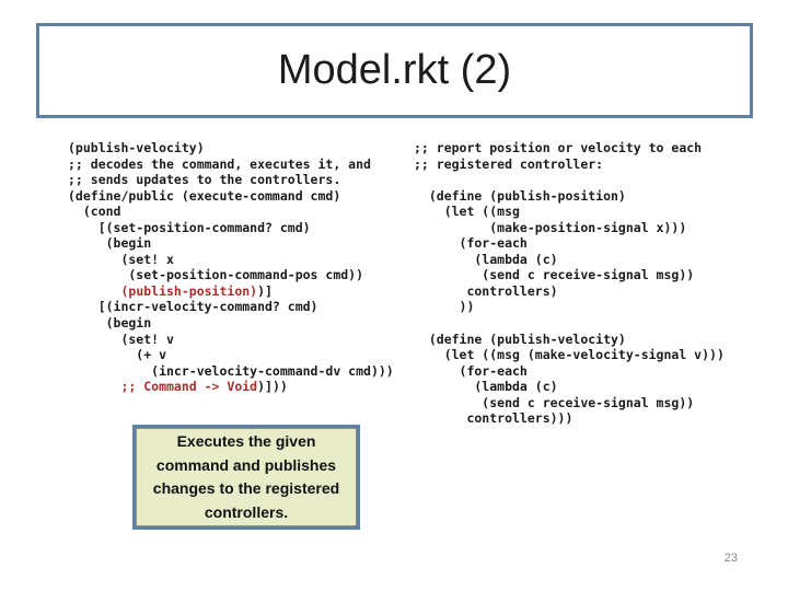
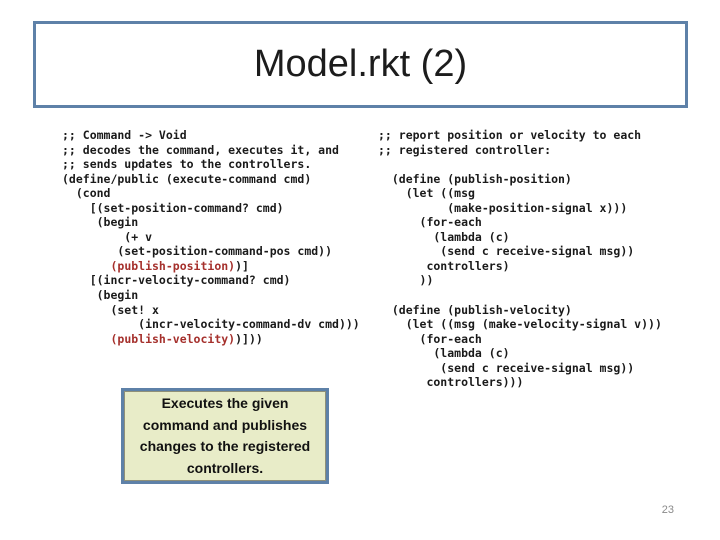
  Model.rkt (2)
- (publish-velocity)
+ ;; Command -> Void
  ;; decodes the command, executes it, and
  ;; sends updates to the controllers.
  (define/public (execute-command cmd)
  (cond
  [(set-position-command? cmd)
  (begin
- (set! x
+ (+ v
  (set-position-command-pos cmd))
  (publish-position))]
  [(incr-velocity-command? cmd)
  (begin
- (set! v
- (+ v
+ (set! x
  (incr-velocity-command-dv cmd)))
- ;; Command -> Void)]))
+ (publish-velocity))]))
  ;; report position or velocity to each
  ;; registered controller:
  (define (publish-position)
  (let ((msg
  (make-position-signal x)))
  (for-each
  (lambda (c)
  (send c receive-signal msg))
  controllers)
  ))
  (define (publish-velocity)
  (let ((msg (make-velocity-signal v)))
  (for-each
  (lambda (c)
  (send c receive-signal msg))
  controllers)))
  Executes the given
  command and publishes
  changes to the registered
  controllers.
  23
